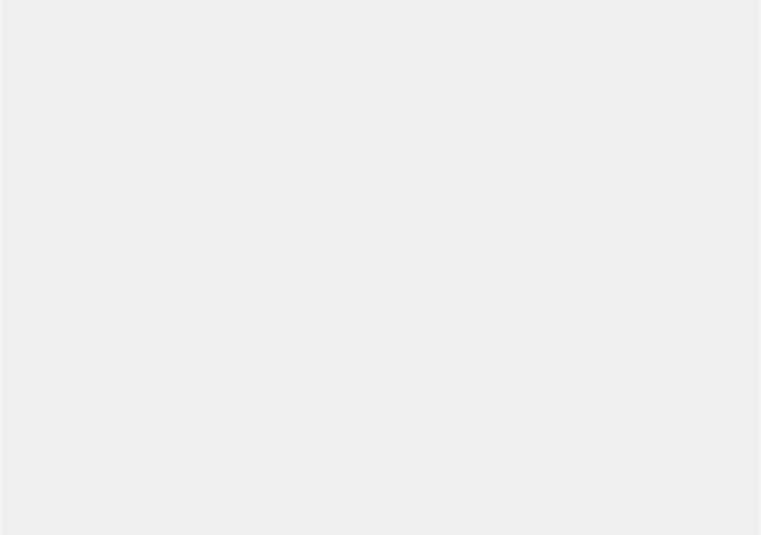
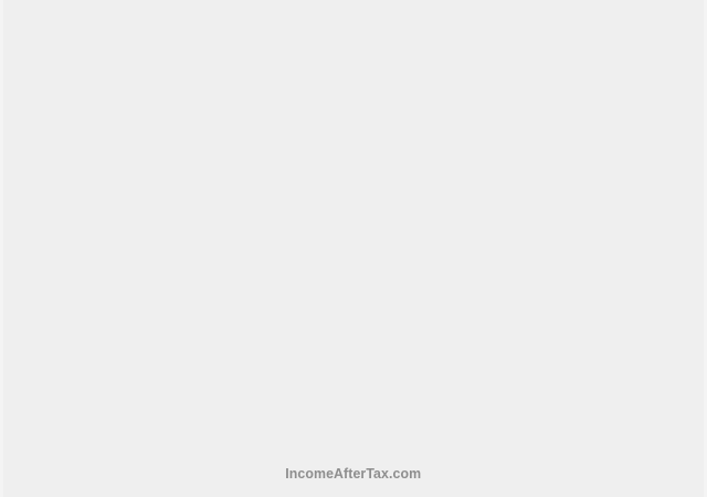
+ IncomeAfterTax.com
